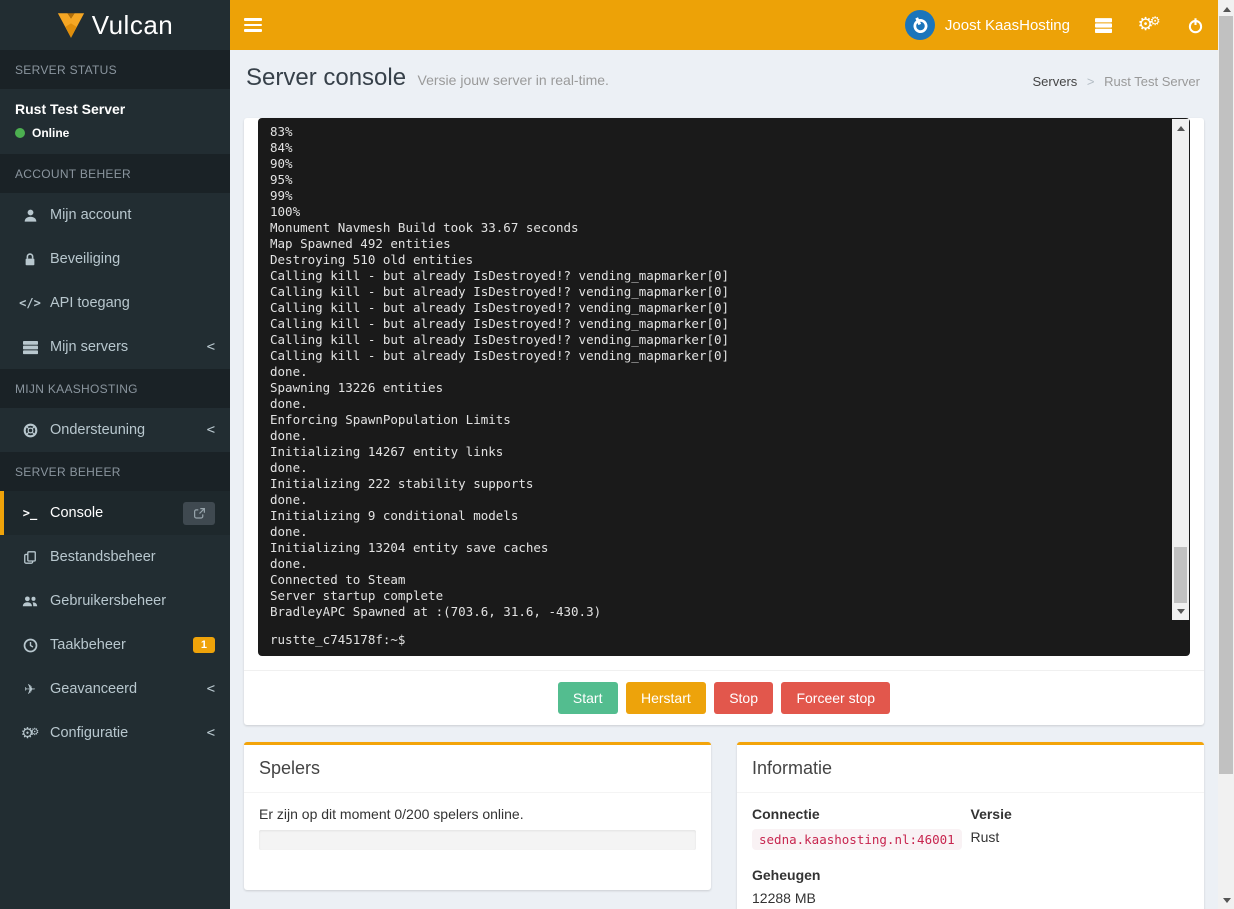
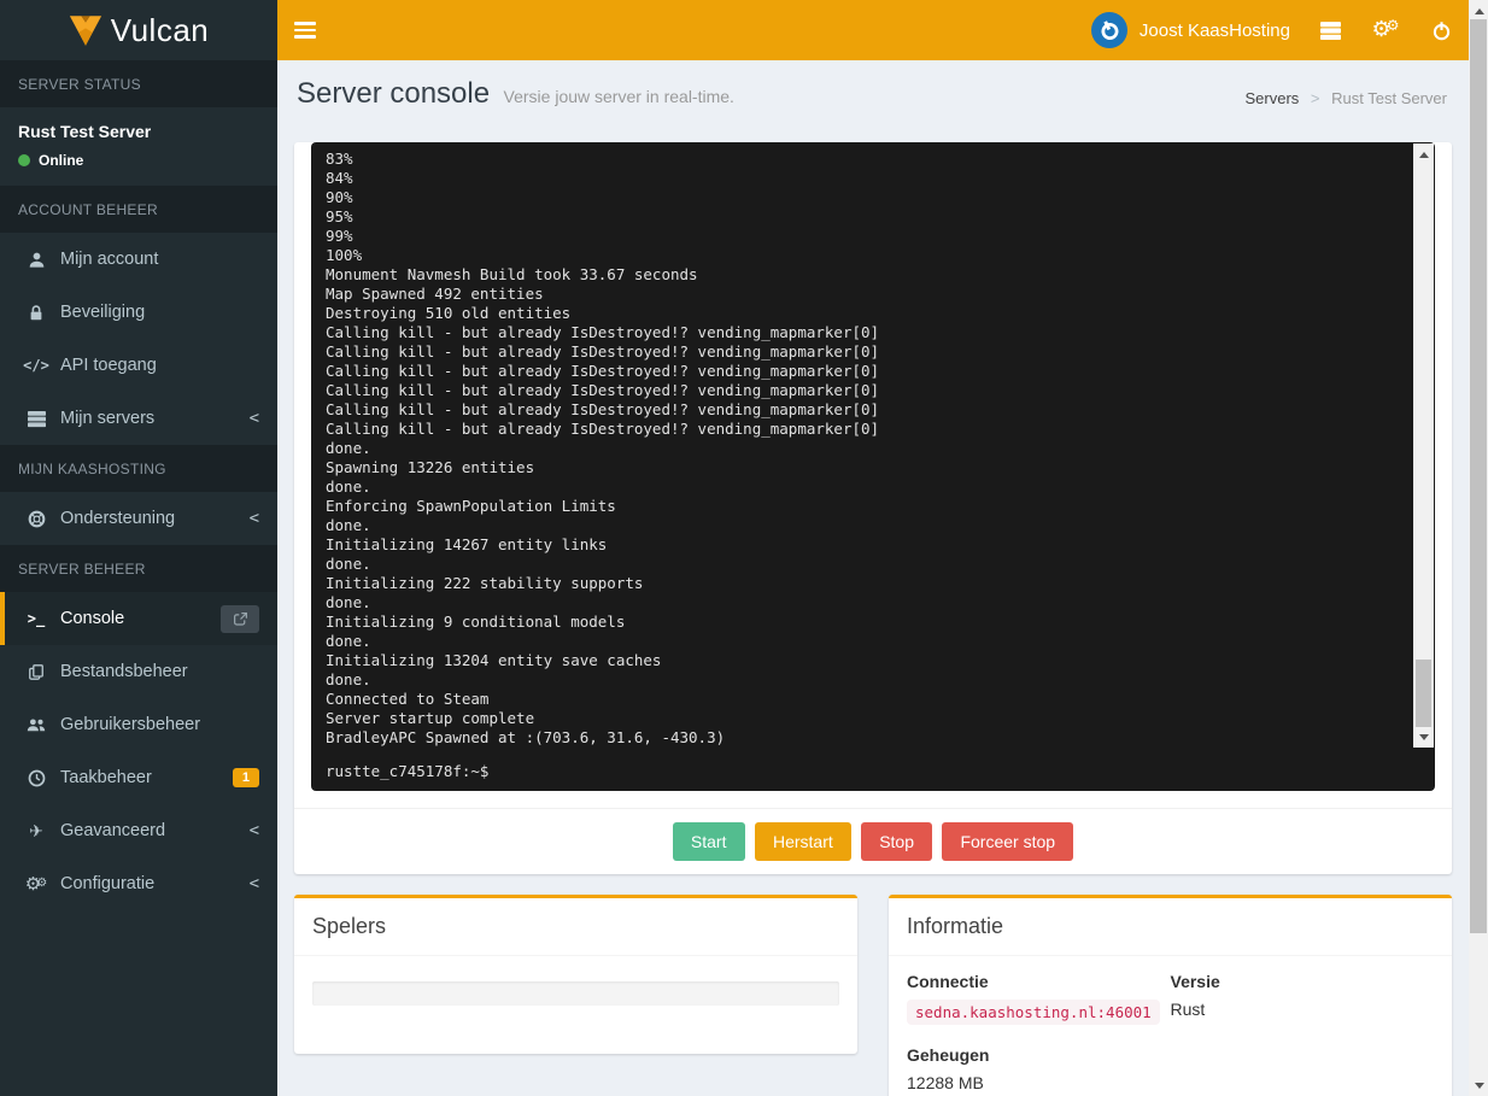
  Vulcan
  SERVER STATUS
  Rust Test Server
  Online
  ACCOUNT BEHEER
  Mijn account
  Beveiliging
  </>
  API toegang
  Mijn servers
  <
  MIJN KAASHOSTING
  Ondersteuning
  <
  SERVER BEHEER
  >_
  Console
  Bestandsbeheer
  Gebruikersbeheer
  Taakbeheer
  1
  ✈
  Geavanceerd
  <
  ⚙
  ⚙
  Configuratie
  <
  Joost KaasHosting
  ⚙⚙
  Server console Versie jouw server in real-time.
  Servers > Rust Test Server
  83%
  84%
  90%
  95%
  99%
  100%
  Monument Navmesh Build took 33.67 seconds
  Map Spawned 492 entities
  Destroying 510 old entities
  Calling kill - but already IsDestroyed!? vending_mapmarker[0]
  Calling kill - but already IsDestroyed!? vending_mapmarker[0]
  Calling kill - but already IsDestroyed!? vending_mapmarker[0]
  Calling kill - but already IsDestroyed!? vending_mapmarker[0]
  Calling kill - but already IsDestroyed!? vending_mapmarker[0]
  Calling kill - but already IsDestroyed!? vending_mapmarker[0]
  done.
  Spawning 13226 entities
  done.
  Enforcing SpawnPopulation Limits
  done.
  Initializing 14267 entity links
  done.
  Initializing 222 stability supports
  done.
  Initializing 9 conditional models
  done.
  Initializing 13204 entity save caches
  done.
  Connected to Steam
  Server startup complete
  BradleyAPC Spawned at :(703.6, 31.6, -430.3)
  rustte_c745178f:~$
  Start Herstart Stop Forceer stop
  Spelers
- Er zijn op dit moment 0/200 spelers online.
  Informatie
  Connectie
  sedna.kaashosting.nl:46001
  Versie
  Rust
  Geheugen
  12288 MB
